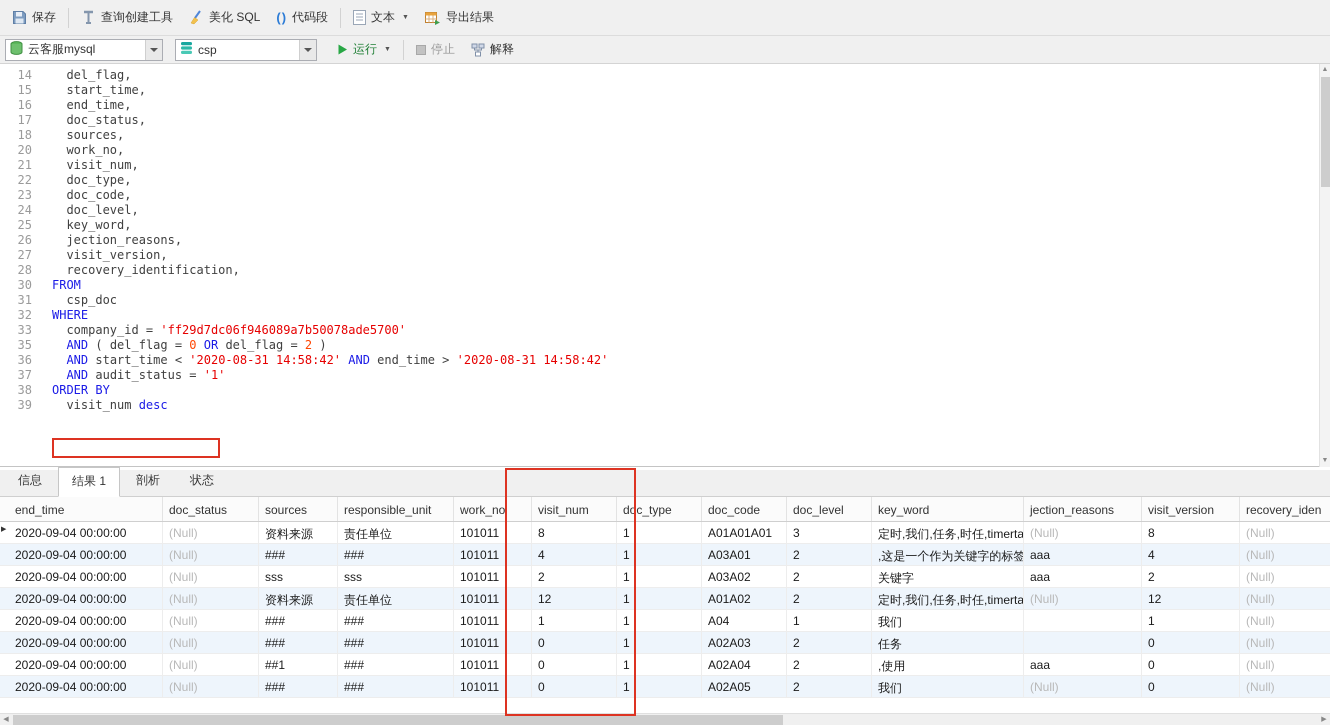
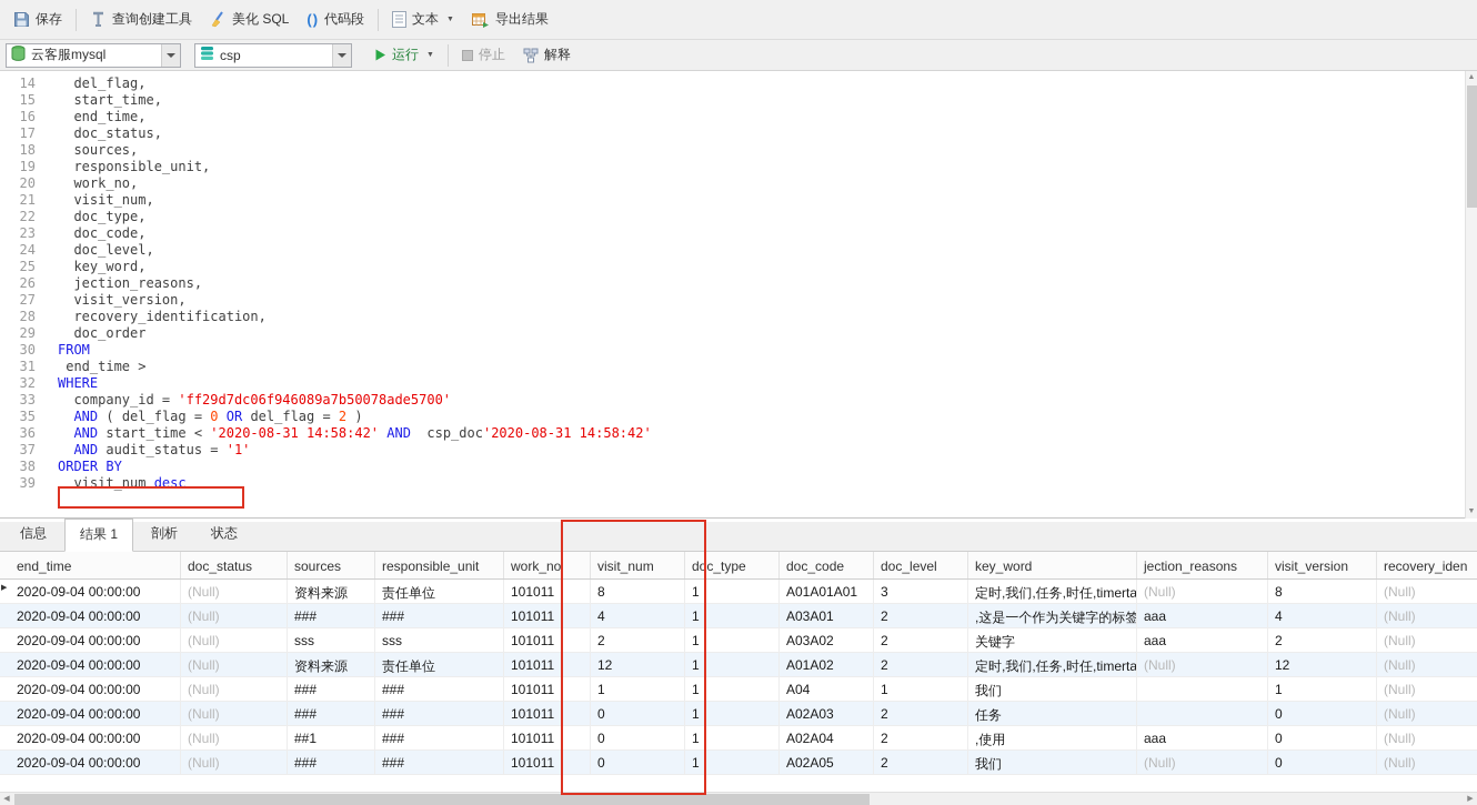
  保存
  查询创建工具
  美化 SQL
  ()
  代码段
  文本
  导出结果
  云客服mysql
  csp
  运行
  停止
  解释
  14
  del_flag,
  15
  start_time,
  16
  end_time,
  17
  doc_status,
  18
  sources,
+ 19
+ responsible_unit,
  20
  work_no,
  21
  visit_num,
  22
  doc_type,
  23
  doc_code,
  24
  doc_level,
  25
  key_word,
  26
  jection_reasons,
  27
  visit_version,
  28
  recovery_identification,
+ 29
+ doc_order
  30
  FROM
  31
- csp_doc
+ end_time >
  32
  WHERE
  33
  company_id = 'ff29d7dc06f946089a7b50078ade5700'
  35
  AND ( del_flag = 0 OR del_flag = 2 )
  36
- AND start_time < '2020-08-31 14:58:42' AND end_time > '2020-08-31 14:58:42'
+ AND start_time < '2020-08-31 14:58:42' AND csp_doc'2020-08-31 14:58:42'
  37
  AND audit_status = '1'
  38
  ORDER BY
  39
  visit_num desc
  信息
  结果 1
  剖析
  状态
  end_time
  doc_status
  sources
  responsible_unit
  work_no
  visit_num
  doc_type
  doc_code
  doc_level
  key_word
  jection_reasons
  visit_version
  recovery_iden
  2020-09-04 00:00:00
  (Null)
  资料来源
  责任单位
  101011
  8
  1
  A01A01A01
  3
  定时,我们,任务,时任,timerta
  (Null)
  8
  (Null)
  2020-09-04 00:00:00
  (Null)
  ###
  ###
  101011
  4
  1
  A03A01
  2
  ,这是一个作为关键字的标签
  aaa
  4
  (Null)
  2020-09-04 00:00:00
  (Null)
  sss
  sss
  101011
  2
  1
  A03A02
  2
  关键字
  aaa
  2
  (Null)
  2020-09-04 00:00:00
  (Null)
  资料来源
  责任单位
  101011
  12
  1
  A01A02
  2
  定时,我们,任务,时任,timerta
  (Null)
  12
  (Null)
  2020-09-04 00:00:00
  (Null)
  ###
  ###
  101011
  1
  1
  A04
  1
  我们
  1
  (Null)
  2020-09-04 00:00:00
  (Null)
  ###
  ###
  101011
  0
  1
  A02A03
  2
  任务
  0
  (Null)
  2020-09-04 00:00:00
  (Null)
  ##1
  ###
  101011
  0
  1
  A02A04
  2
  ,使用
  aaa
  0
  (Null)
  2020-09-04 00:00:00
  (Null)
  ###
  ###
  101011
  0
  1
  A02A05
  2
  我们
  (Null)
  0
  (Null)
